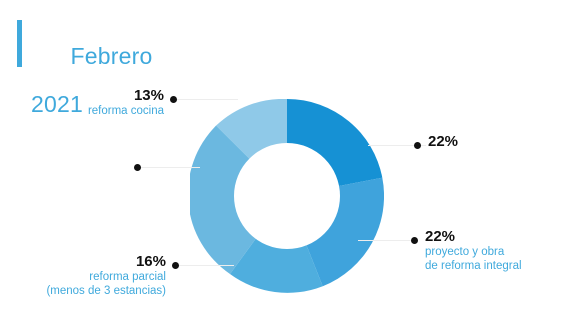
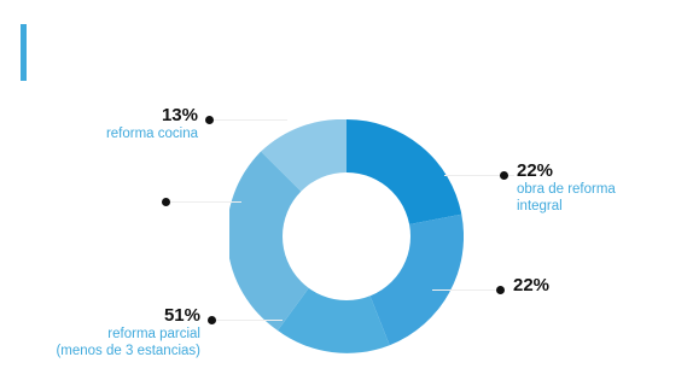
- Febrero
- 2021
  13%
  reforma cocina
- 16%
+ 51%
  reforma parcial
  (menos de 3 estancias)
  22%
+ obra de reforma
+ integral
  22%
- proyecto y obra
- de reforma integral
